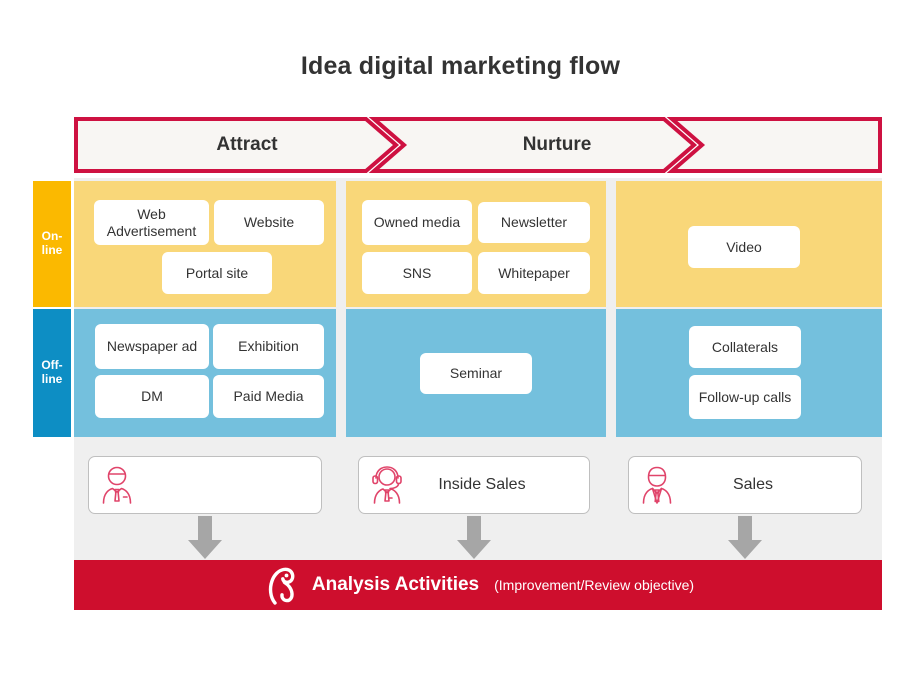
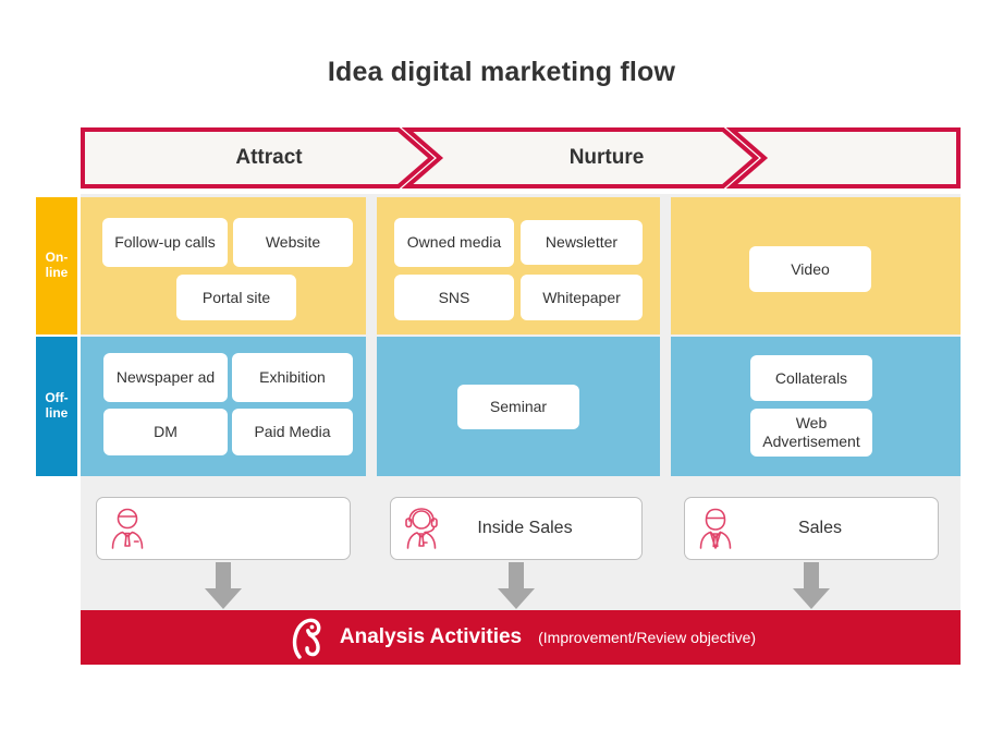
  Idea digital marketing flow
  Attract
  Nurture
  On-
  line
- Web Advertisement
+ Follow-up calls
  Website
  Portal site
  Owned media
  Newsletter
  SNS
  Whitepaper
  Video
  Off-
  line
  Newspaper ad
  Exhibition
  DM
  Paid Media
  Seminar
  Collaterals
- Follow-up calls
+ Web Advertisement
  Inside Sales
  Sales
  Analysis Activities
  (Improvement/Review objective)
